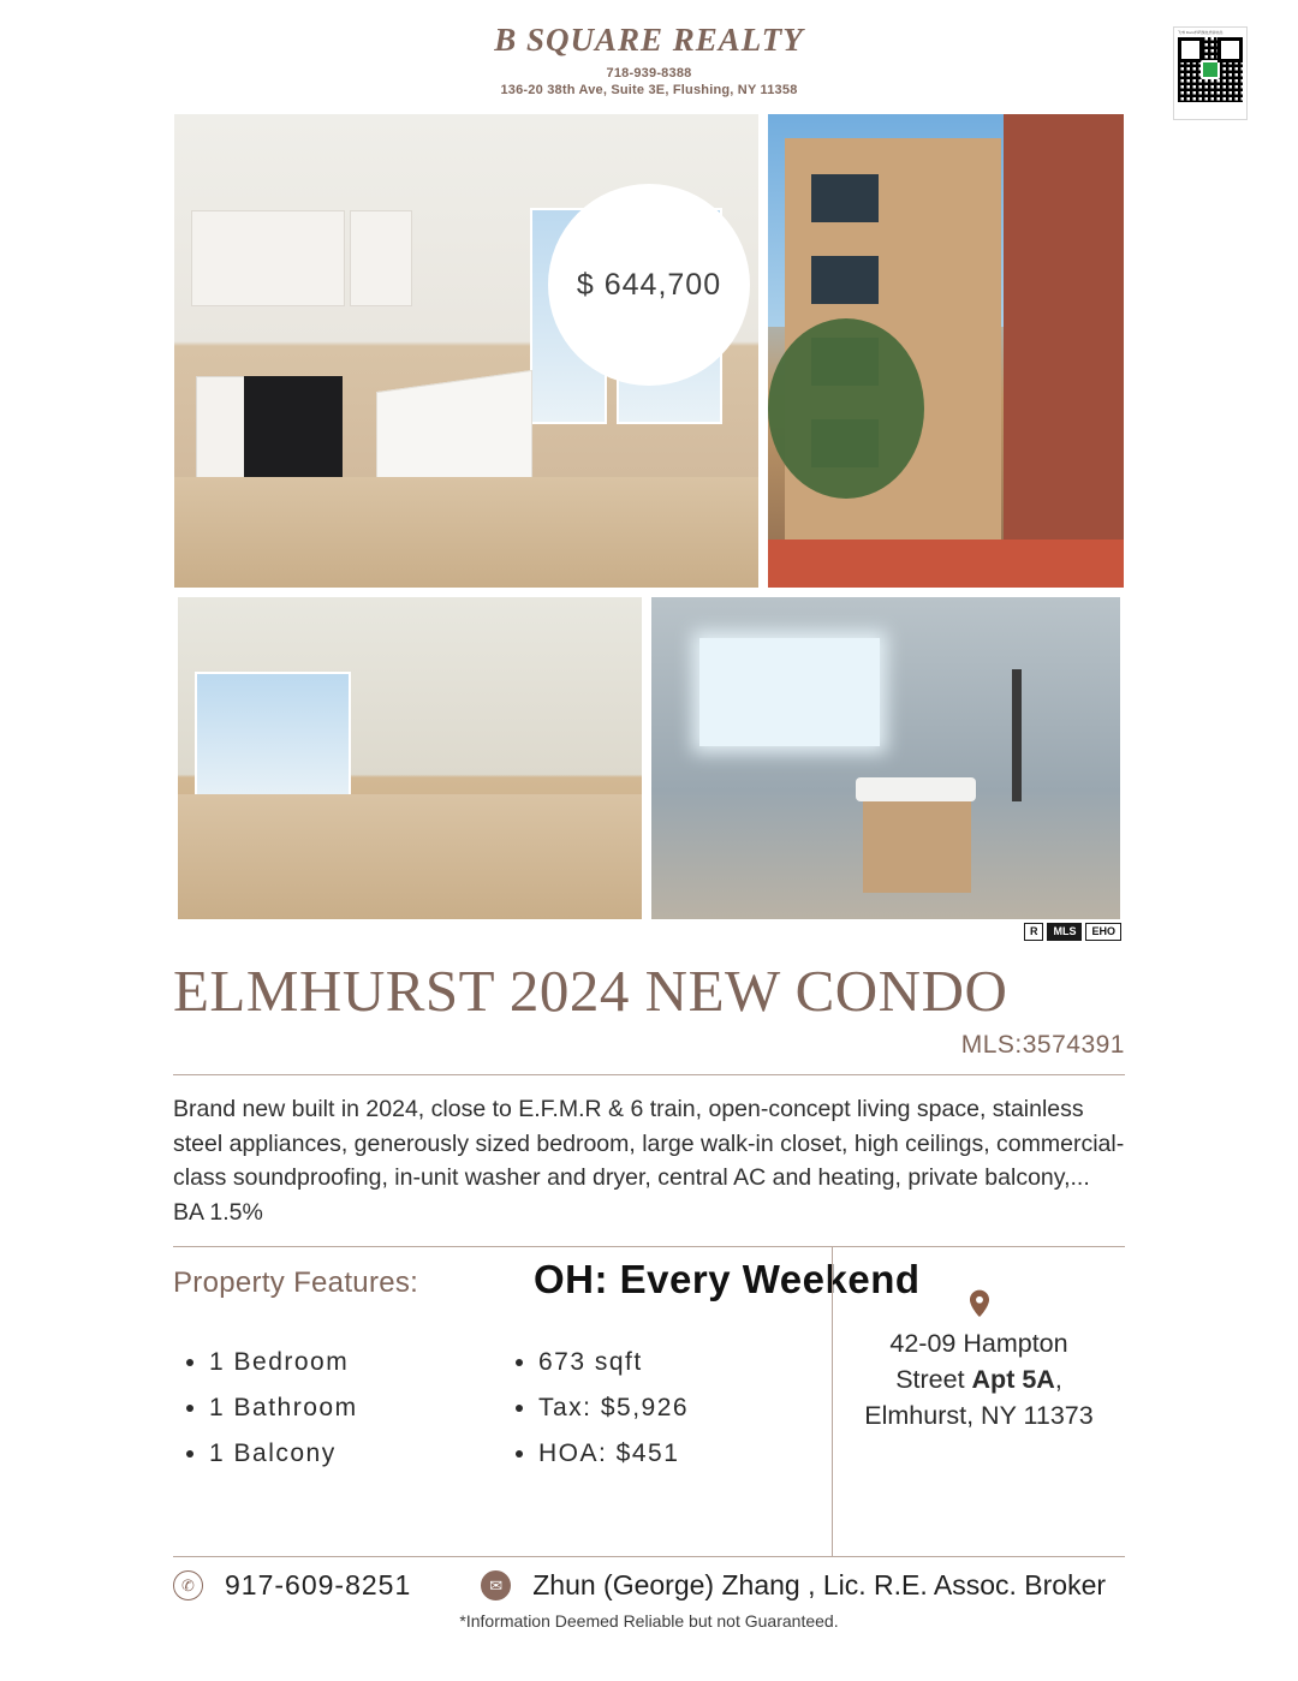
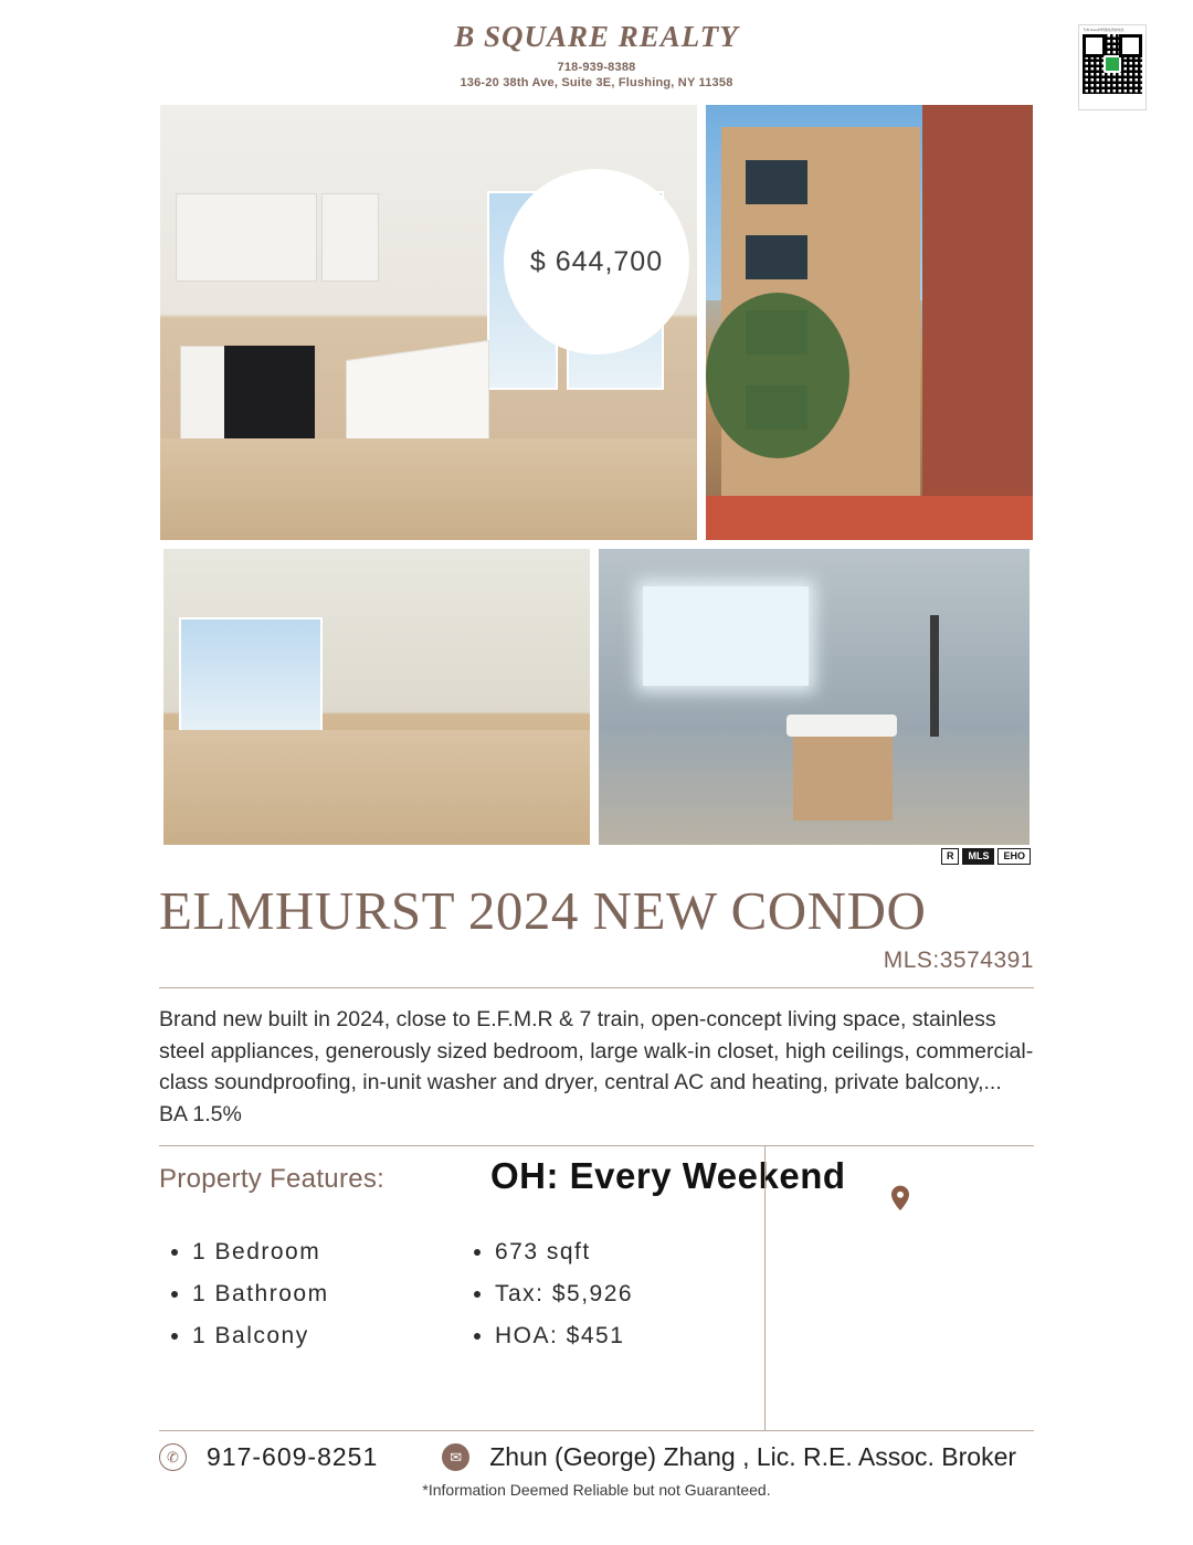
  B SQUARE REALTY
  718-939-8388
  136-20 38th Ave, Suite 3E, Flushing, NY 11358
  $ 644,700
  R
  MLS
  EHO
  ELMHURST 2024 NEW CONDO
  MLS:3574391
- Brand new built in 2024, close to E.F.M.R & 6 train, open-concept living space, stainless steel appliances, generously sized bedroom, large walk-in closet, high ceilings, commercial-class soundproofing, in-unit washer and dryer, central AC and heating, private balcony,... BA 1.5%
+ Brand new built in 2024, close to E.F.M.R & 7 train, open-concept living space, stainless steel appliances, generously sized bedroom, large walk-in closet, high ceilings, commercial-class soundproofing, in-unit washer and dryer, central AC and heating, private balcony,... BA 1.5%
  Property Features:
  OH: Every Weekend
  1 Bedroom
  1 Bathroom
  1 Balcony
  673 sqft
  Tax: $5,926
  HOA: $451
- 42-09 Hampton
- Street Apt 5A,
- Elmhurst, NY 11373
  ✆
  917-609-8251
  ✉
  Zhun (George) Zhang , Lic. R.E. Assoc. Broker
  *Information Deemed Reliable but not Guaranteed.
